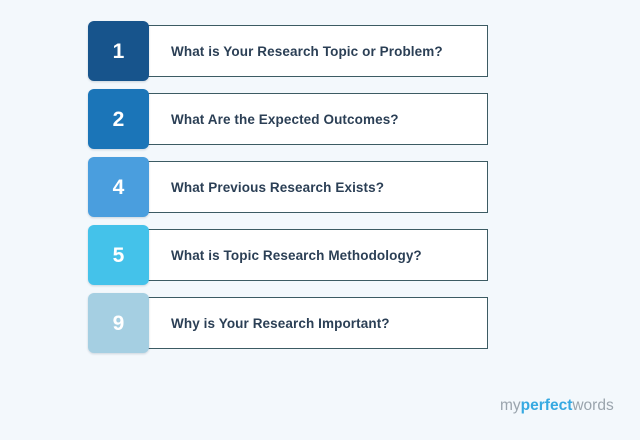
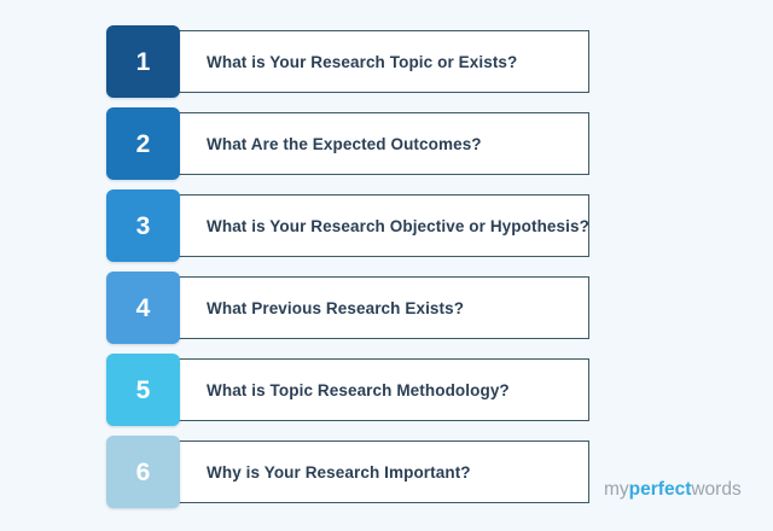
- What is Your Research Topic or Problem?
+ What is Your Research Topic or Exists?
  1
  What Are the Expected Outcomes?
  2
+ What is Your Research Objective or Hypothesis?
+ 3
  What Previous Research Exists?
  4
  What is Topic Research Methodology?
  5
  Why is Your Research Important?
- 9
+ 6
  myperfectwords
